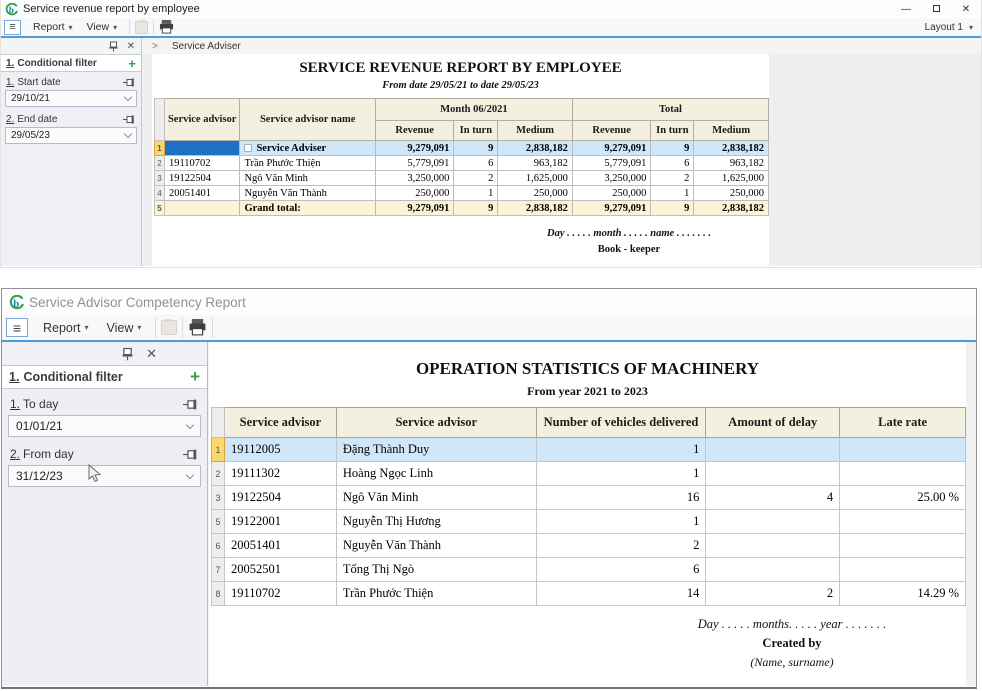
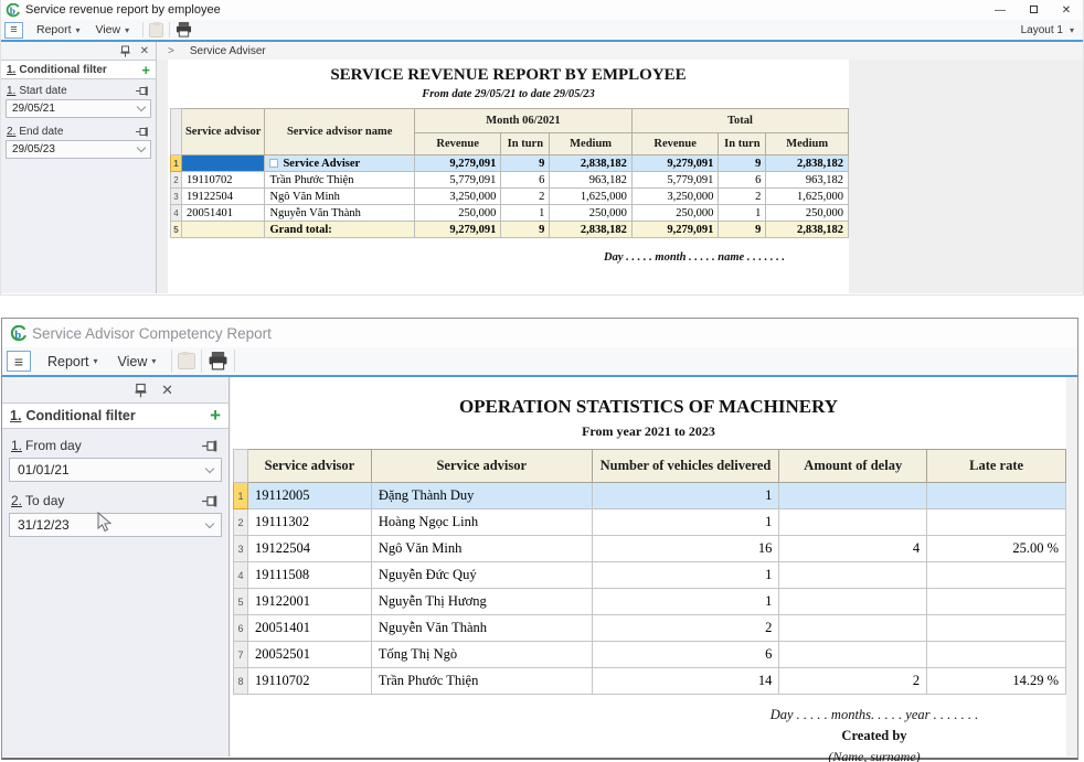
  b
  Service revenue report by employee
  —
  ✕
  ≡
  Report
  ▾
  View
  ▾
  Layout 1
  ▾
  ✕
  1.
  Conditional filter
  +
  1.
  Start date
- 29/10/21
+ 29/05/21
  2.
  End date
  29/05/23
  >
  Service Adviser
  SERVICE REVENUE REPORT BY EMPLOYEE
  From date 29/05/21 to date 29/05/23
  	Service advisor	Service advisor name	Month 06/2021	Total
  Revenue	In turn	Medium	Revenue	In turn	Medium
  1		Service Adviser	9,279,091	9	2,838,182	9,279,091	9	2,838,182
  2	19110702	Trần Phước Thiện	5,779,091	6	963,182	5,779,091	6	963,182
  3	19122504	Ngô Văn Minh	3,250,000	2	1,625,000	3,250,000	2	1,625,000
  4	20051401	Nguyễn Văn Thành	250,000	1	250,000	250,000	1	250,000
  5		Grand total:	9,279,091	9	2,838,182	9,279,091	9	2,838,182
  Day . . . . . month . . . . . name . . . . . . .
- Book - keeper
  b
  Service Advisor Competency Report
  ≡
  Report
  ▾
  View
  ▾
  ✕
  1.
  Conditional filter
  +
  1.
- To day
+ From day
  01/01/21
  2.
- From day
+ To day
  31/12/23
  OPERATION STATISTICS OF MACHINERY
  From year 2021 to 2023
  	Service advisor	Service advisor	Number of vehicles delivered	Amount of delay	Late rate
  1	19112005	Đặng Thành Duy	1
  2	19111302	Hoàng Ngọc Linh	1
  3	19122504	Ngô Văn Minh	16	4	25.00 %
+ 4	19111508	Nguyễn Đức Quý	1
  5	19122001	Nguyễn Thị Hương	1
  6	20051401	Nguyễn Văn Thành	2
  7	20052501	Tống Thị Ngò	6
  8	19110702	Trần Phước Thiện	14	2	14.29 %
  Day . . . . . months. . . . . year . . . . . . .
  Created by
  (Name, surname)
